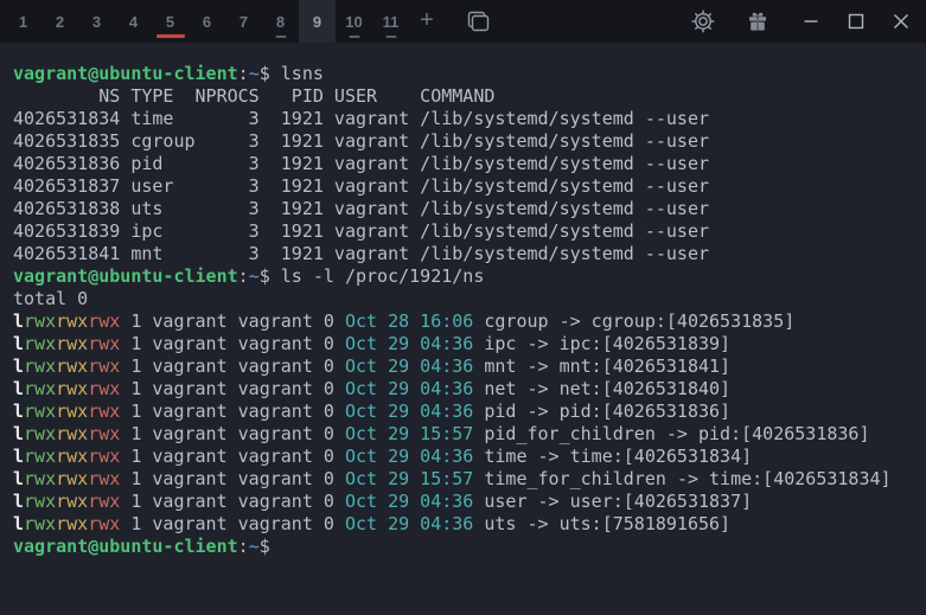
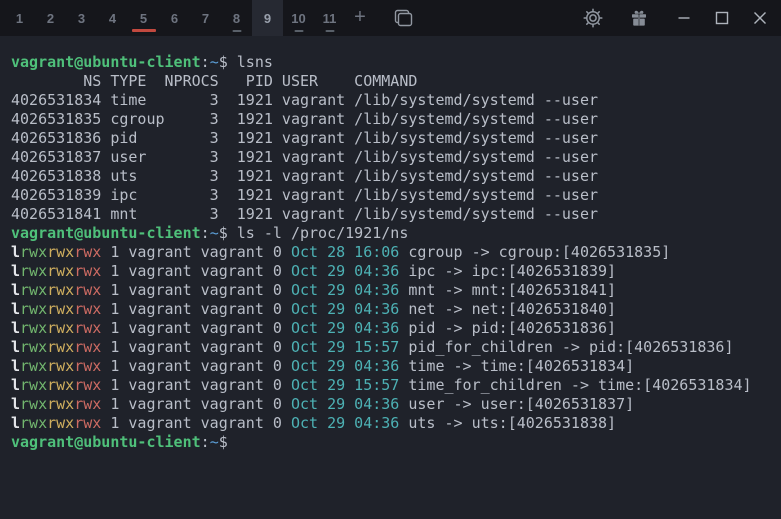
  1
  2
  3
  4
  5
  6
  7
  8
  9
  10
  11
  +
  vagrant@ubuntu-client:~$ lsns
  NS TYPE NPROCS PID USER COMMAND
  4026531834 time 3 1921 vagrant /lib/systemd/systemd --user
  4026531835 cgroup 3 1921 vagrant /lib/systemd/systemd --user
  4026531836 pid 3 1921 vagrant /lib/systemd/systemd --user
  4026531837 user 3 1921 vagrant /lib/systemd/systemd --user
  4026531838 uts 3 1921 vagrant /lib/systemd/systemd --user
  4026531839 ipc 3 1921 vagrant /lib/systemd/systemd --user
  4026531841 mnt 3 1921 vagrant /lib/systemd/systemd --user
  vagrant@ubuntu-client:~$ ls -l /proc/1921/ns
- total 0
  lrwxrwxrwx 1 vagrant vagrant 0 Oct 28 16:06 cgroup -> cgroup:[4026531835]
  lrwxrwxrwx 1 vagrant vagrant 0 Oct 29 04:36 ipc -> ipc:[4026531839]
  lrwxrwxrwx 1 vagrant vagrant 0 Oct 29 04:36 mnt -> mnt:[4026531841]
  lrwxrwxrwx 1 vagrant vagrant 0 Oct 29 04:36 net -> net:[4026531840]
  lrwxrwxrwx 1 vagrant vagrant 0 Oct 29 04:36 pid -> pid:[4026531836]
  lrwxrwxrwx 1 vagrant vagrant 0 Oct 29 15:57 pid_for_children -> pid:[4026531836]
  lrwxrwxrwx 1 vagrant vagrant 0 Oct 29 04:36 time -> time:[4026531834]
  lrwxrwxrwx 1 vagrant vagrant 0 Oct 29 15:57 time_for_children -> time:[4026531834]
  lrwxrwxrwx 1 vagrant vagrant 0 Oct 29 04:36 user -> user:[4026531837]
- lrwxrwxrwx 1 vagrant vagrant 0 Oct 29 04:36 uts -> uts:[7581891656]
+ lrwxrwxrwx 1 vagrant vagrant 0 Oct 29 04:36 uts -> uts:[4026531838]
  vagrant@ubuntu-client:~$
